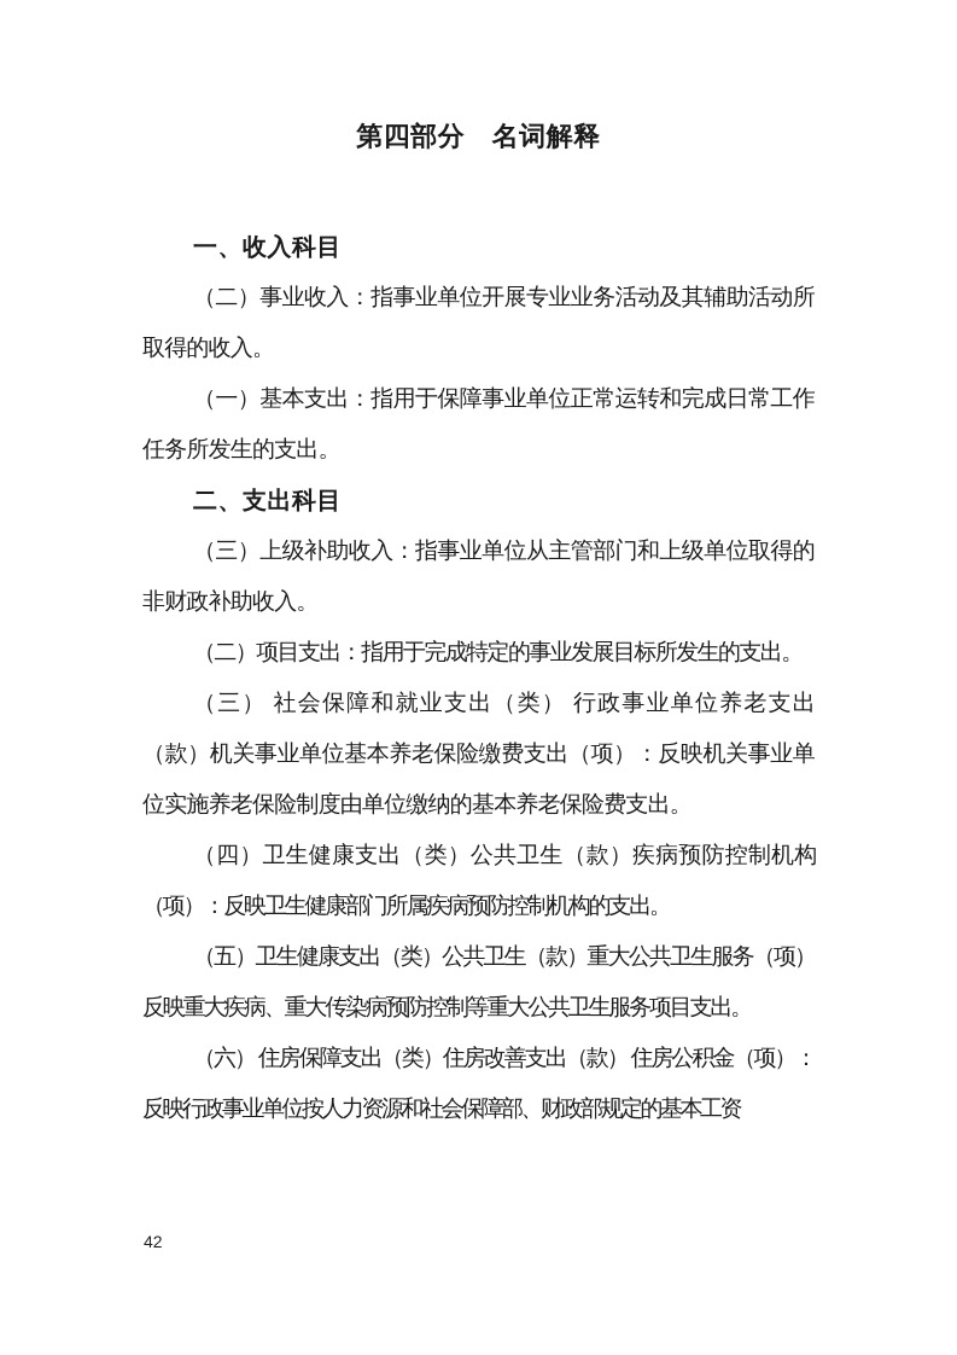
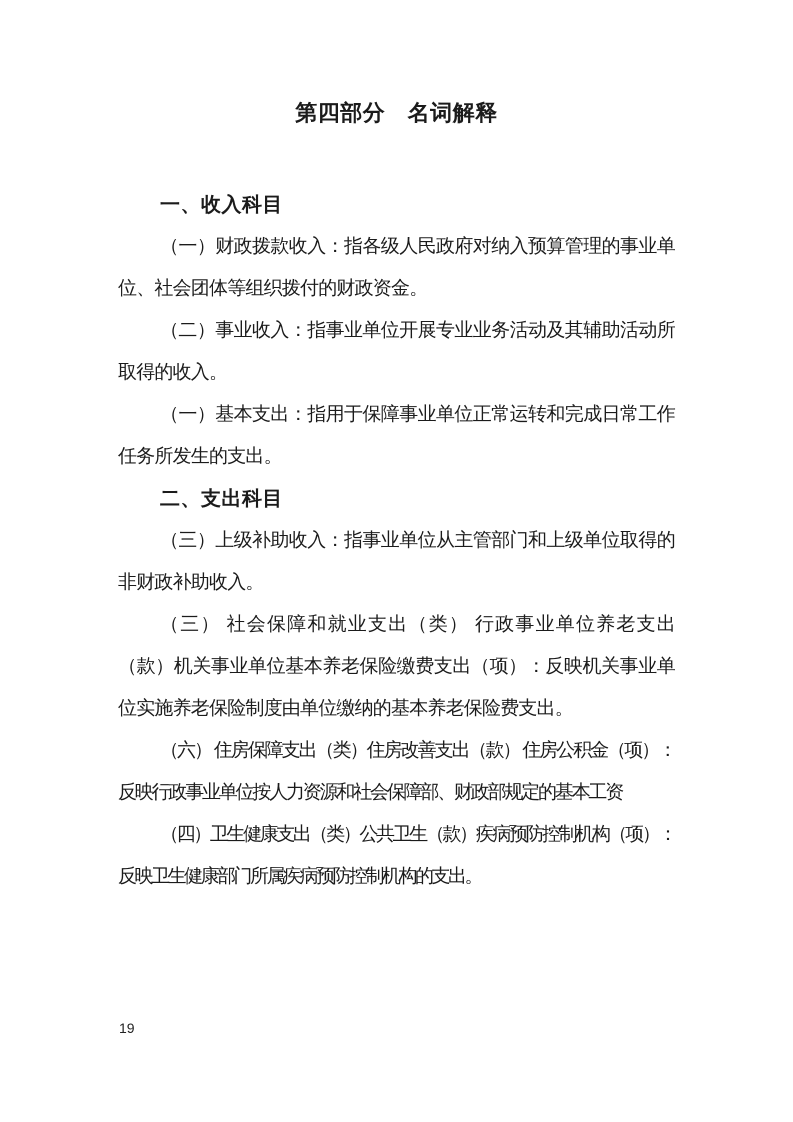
  第四部分 名词解释
  一、收入科目
+ （一）财政拨款收入：指各级人民政府对纳入预算管理的事业单位、社会团体等组织拨付的财政资金。
  （二）事业收入：指事业单位开展专业业务活动及其辅助活动所取得的收入。
  （一）基本支出：指用于保障事业单位正常运转和完成日常工作任务所发生的支出。
  二、支出科目
  （三）上级补助收入：指事业单位从主管部门和上级单位取得的非财政补助收入。
- （二）项目支出：指用于完成特定的事业发展目标所发生的支出。
  （三） 社会保障和就业支出（类） 行政事业单位养老支出（款）机关事业单位基本养老保险缴费支出（项）：反映机关事业单位实施养老保险制度由单位缴纳的基本养老保险费支出。
- （四）卫生健康支出（类）公共卫生（款）疾病预防控制机构（项）：反映卫生健康部门所属疾病预防控制机构的支出。
+ （六） 住房保障支出（类）住房改善支出（款） 住房公积金（项）：反映行政事业单位按人力资源和社会保障部、财政部规定的基本工资
- （五）卫生健康支出（类）公共卫生（款）重大公共卫生服务（项）反映重大疾病、重大传染病预防控制等重大公共卫生服务项目支出。
- （六） 住房保障支出（类）住房改善支出（款） 住房公积金（项）：反映行政事业单位按人力资源和社会保障部、财政部规定的基本工资
+ （四）卫生健康支出（类）公共卫生（款）疾病预防控制机构（项）：反映卫生健康部门所属疾病预防控制机构的支出。
- 42
+ 19
